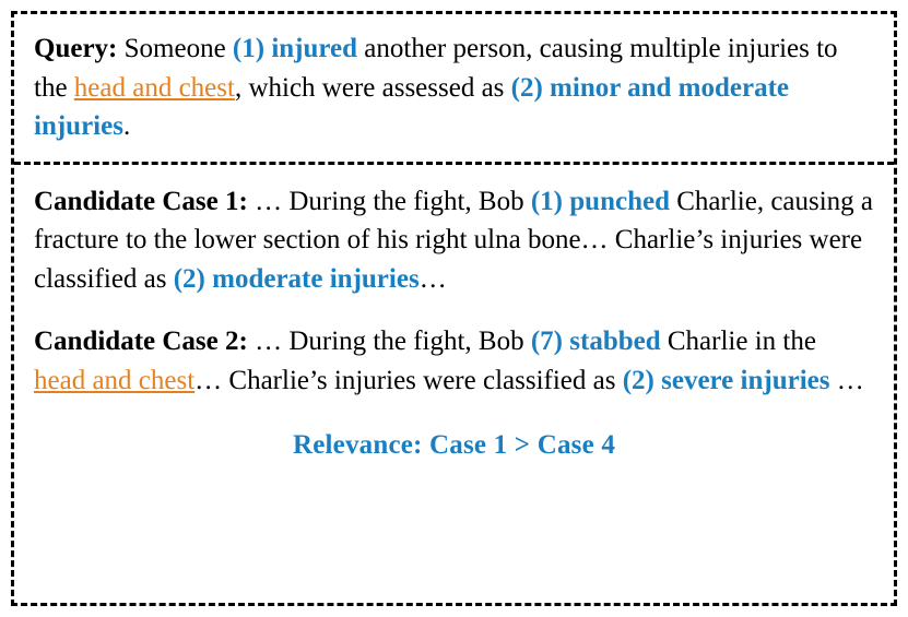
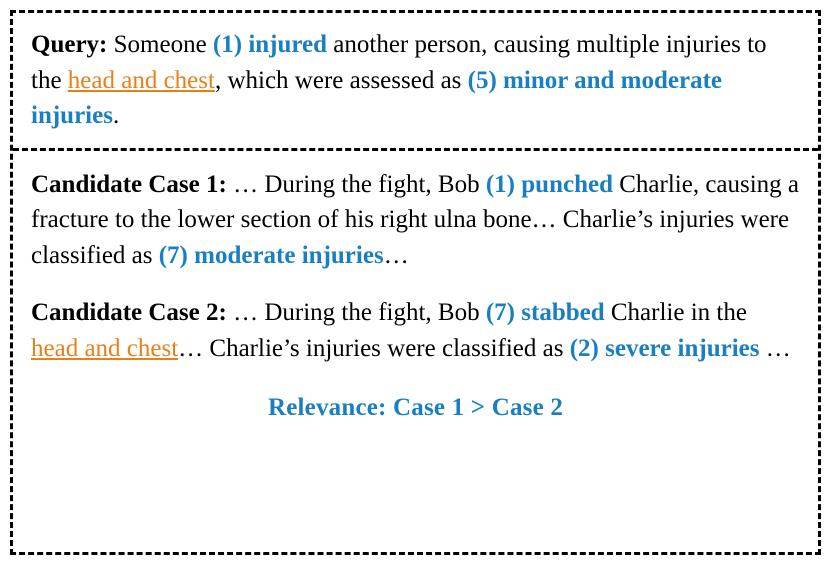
- Query: Someone (1) injured another person, causing multiple injuries to the head and chest, which were assessed as (2) minor and moderate injuries.
+ Query: Someone (1) injured another person, causing multiple injuries to the head and chest, which were assessed as (5) minor and moderate injuries.
- Candidate Case 1: … During the fight, Bob (1) punched Charlie, causing a fracture to the lower section of his right ulna bone… Charlie’s injuries were classified as (2) moderate injuries…
+ Candidate Case 1: … During the fight, Bob (1) punched Charlie, causing a fracture to the lower section of his right ulna bone… Charlie’s injuries were classified as (7) moderate injuries…
  Candidate Case 2: … During the fight, Bob (7) stabbed Charlie in the head and chest… Charlie’s injuries were classified as (2) severe injuries …
- Relevance: Case 1 > Case 4
+ Relevance: Case 1 > Case 2
